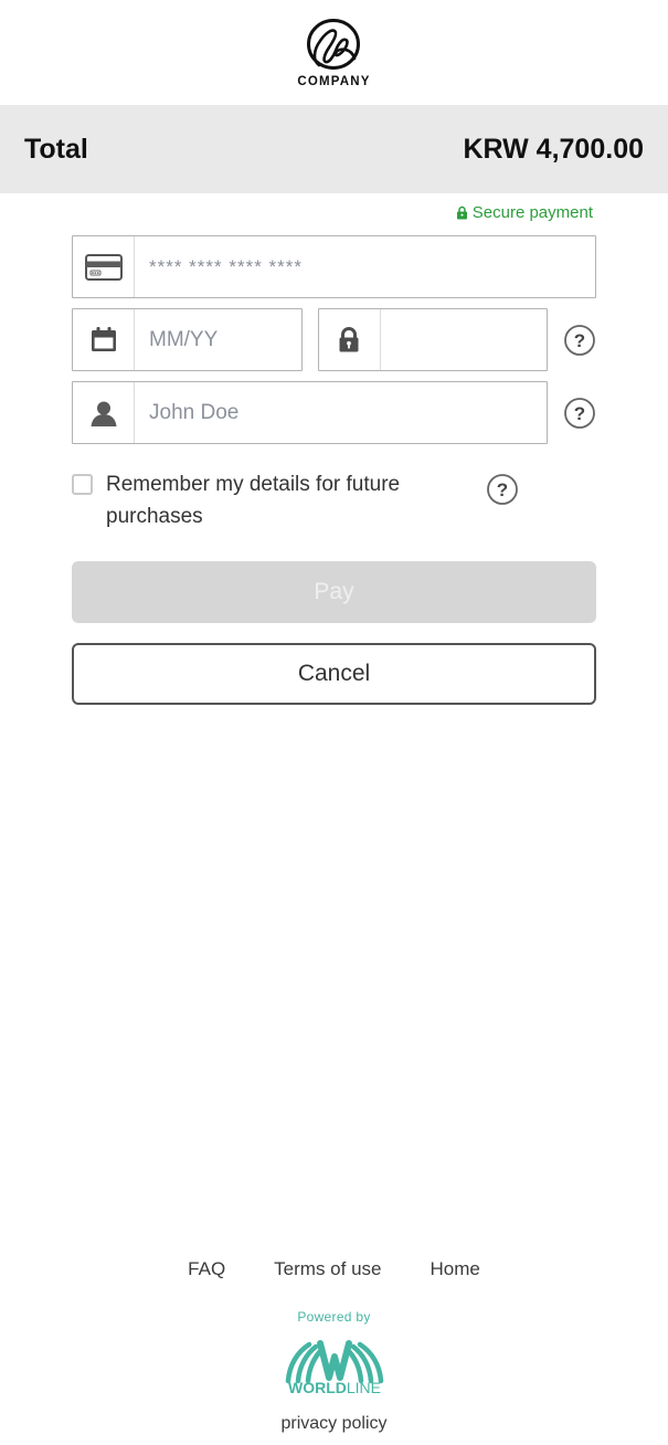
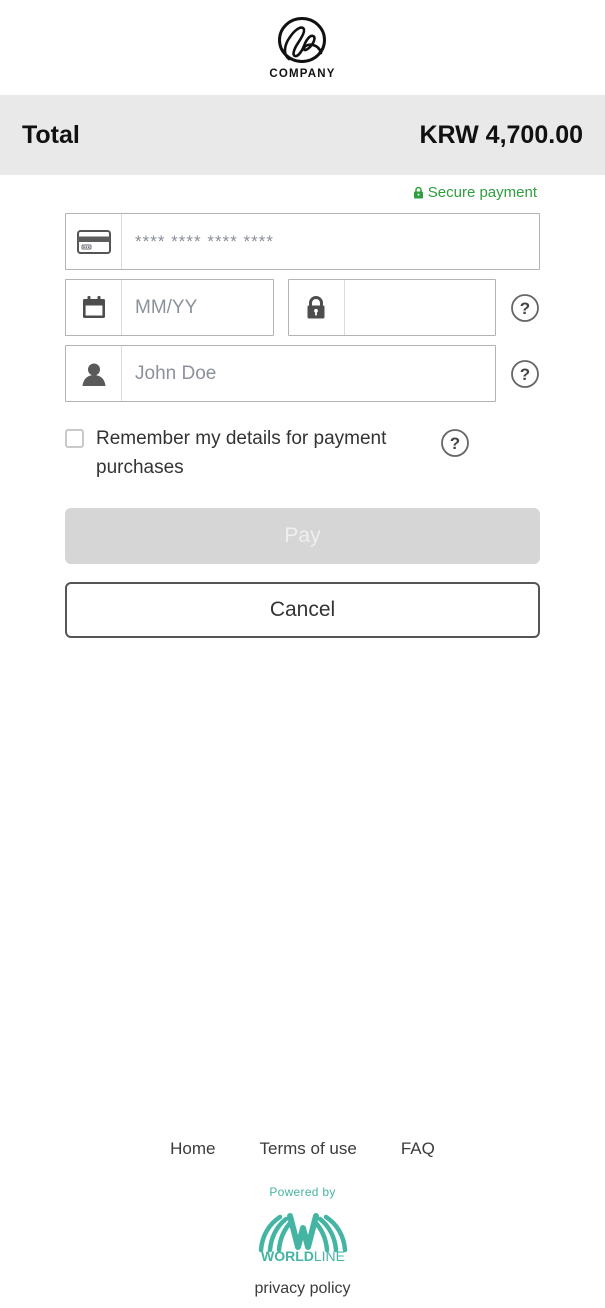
  COMPANY
  Total
  KRW 4,700.00
  Secure payment
  **** **** **** ****
  MM/YY
  ?
  John Doe
  ?
- Remember my details for future purchases
+ Remember my details for payment purchases
  ?
  Pay
  Cancel
- FAQ
+ Home
  Terms of use
- Home
+ FAQ
  Powered by
  WORLDLINE
  privacy policy
